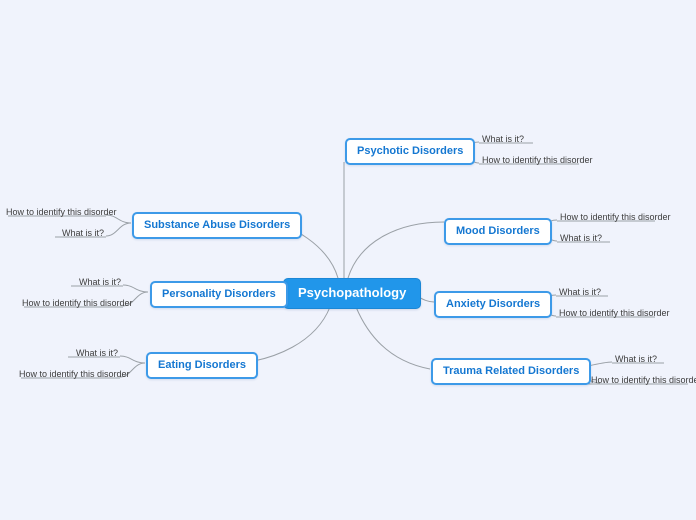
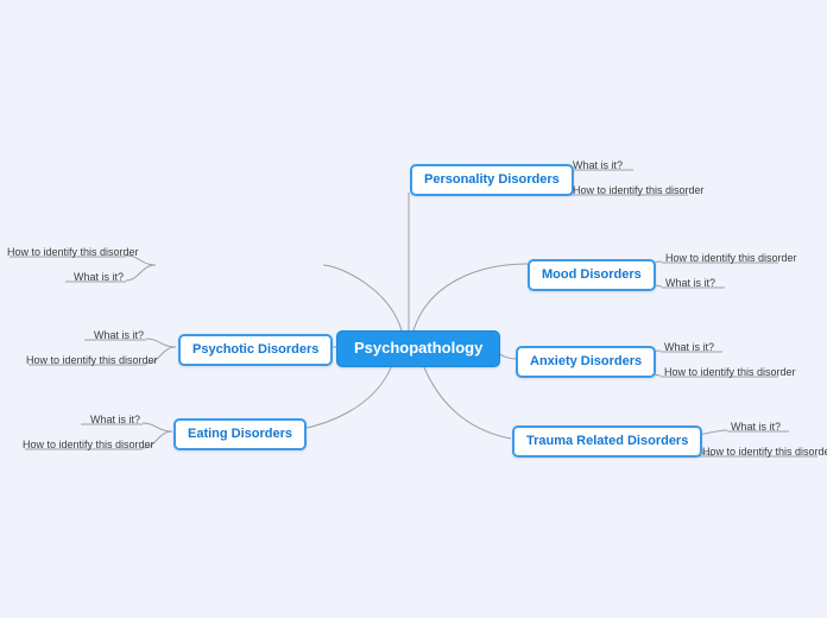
  Psychopathology
- Psychotic Disorders
+ Personality Disorders
  What is it?
  How to identify this disorder
  Mood Disorders
  How to identify this disorder
  What is it?
  Anxiety Disorders
  What is it?
  How to identify this disorder
  Trauma Related Disorders
  What is it?
  How to identify this disord
- Substance Abuse Disorders
  How to identify this disorder
  What is it?
- Personality Disorders
+ Psychotic Disorders
  What is it?
  How to identify this disorder
  Eating Disorders
  What is it?
  How to identify this disorder
